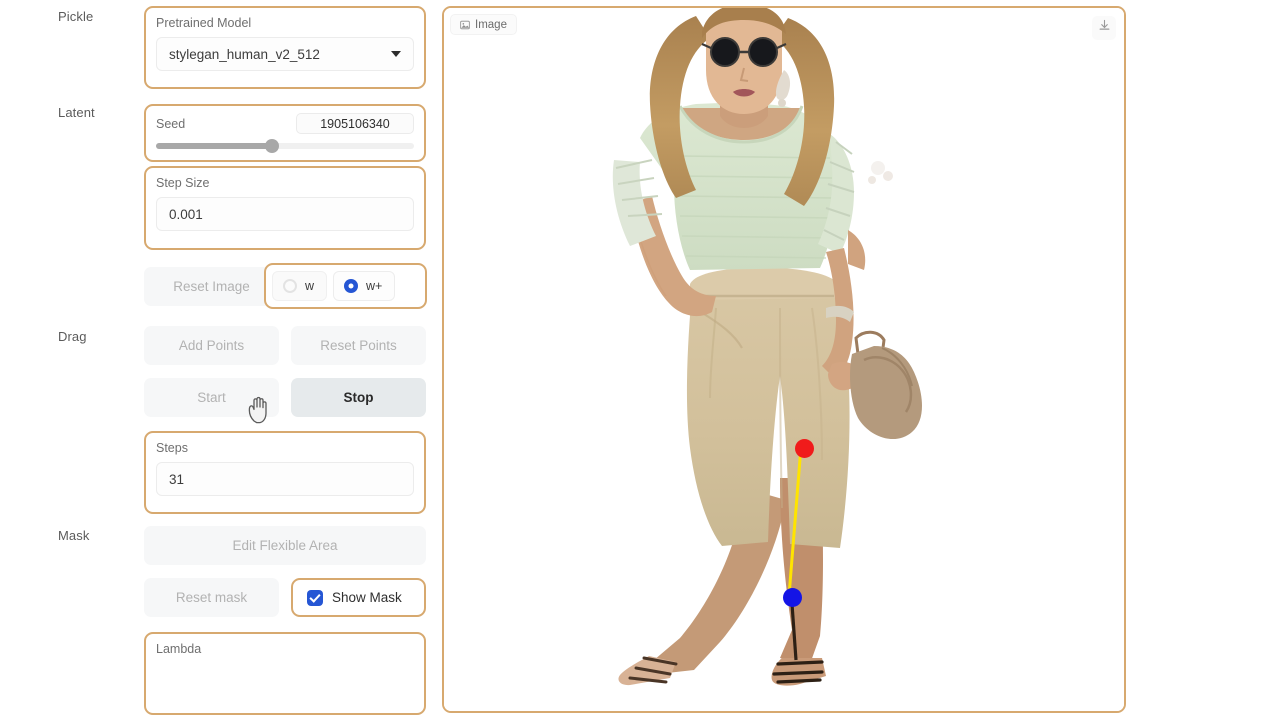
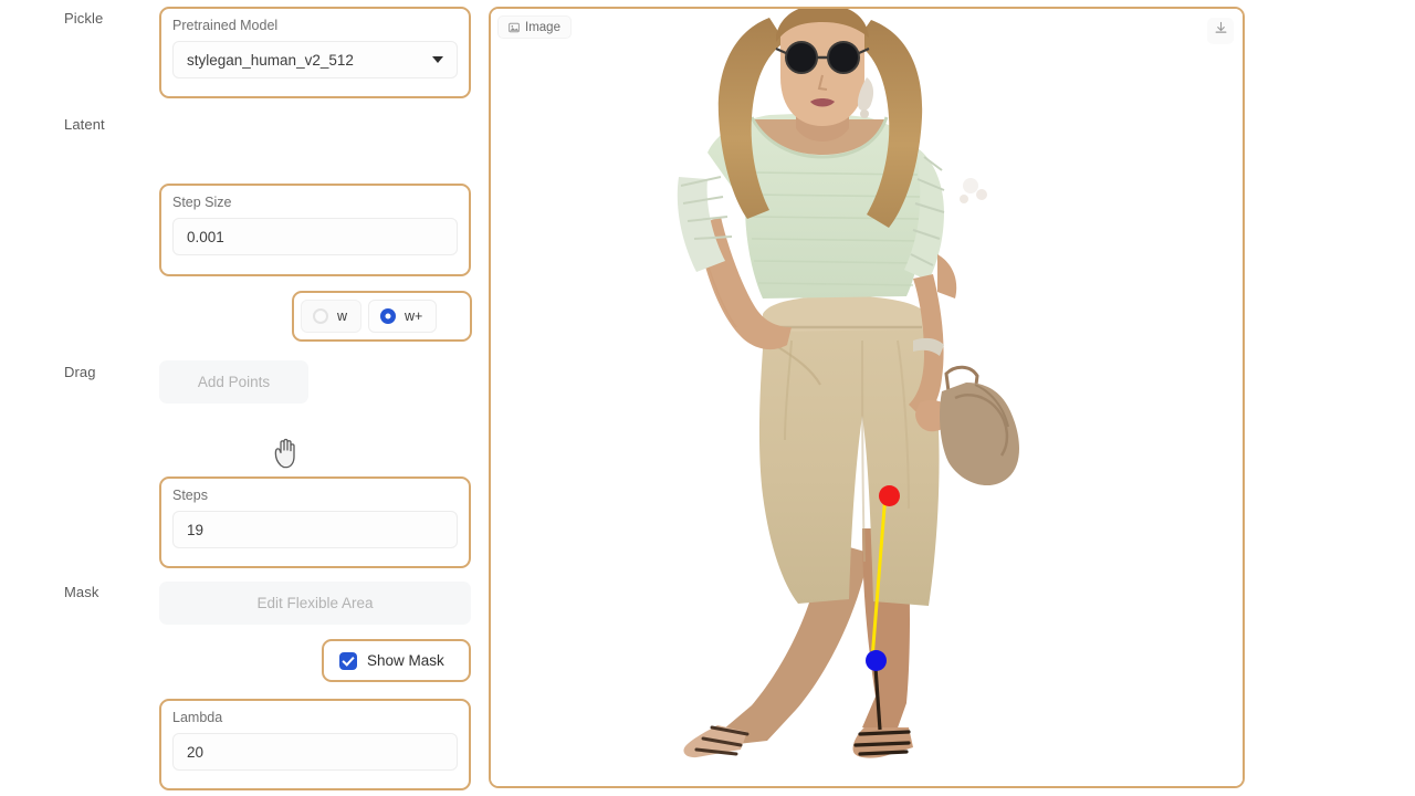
  Pickle
  Latent
  Drag
  Mask
  Pretrained Model
  stylegan_human_v2_512
- Seed
- 1905106340
  Step Size
  0.001
- Reset Image
  w
  w+
  Add Points
- Reset Points
- Start
- Stop
  Steps
- 31
+ 19
  Edit Flexible Area
- Reset mask
  Show Mask
  Lambda
+ 20
  Image
